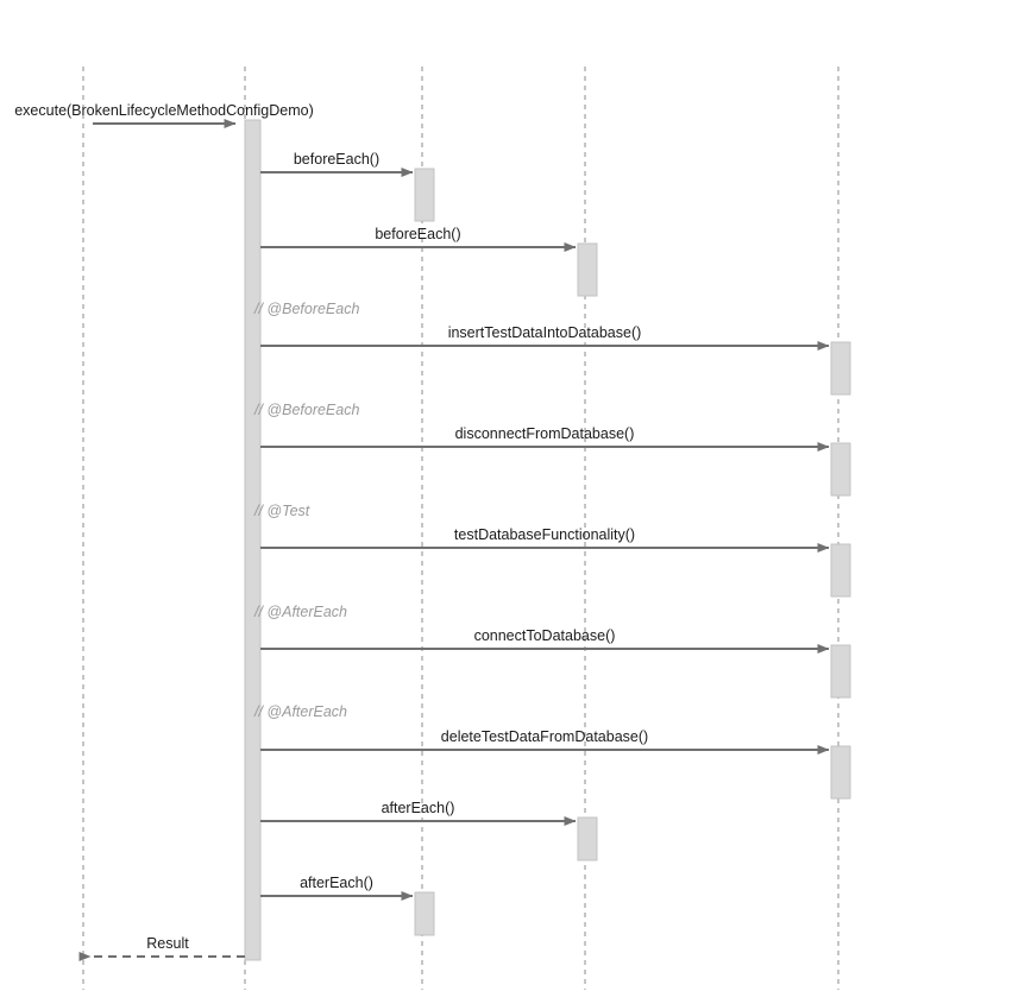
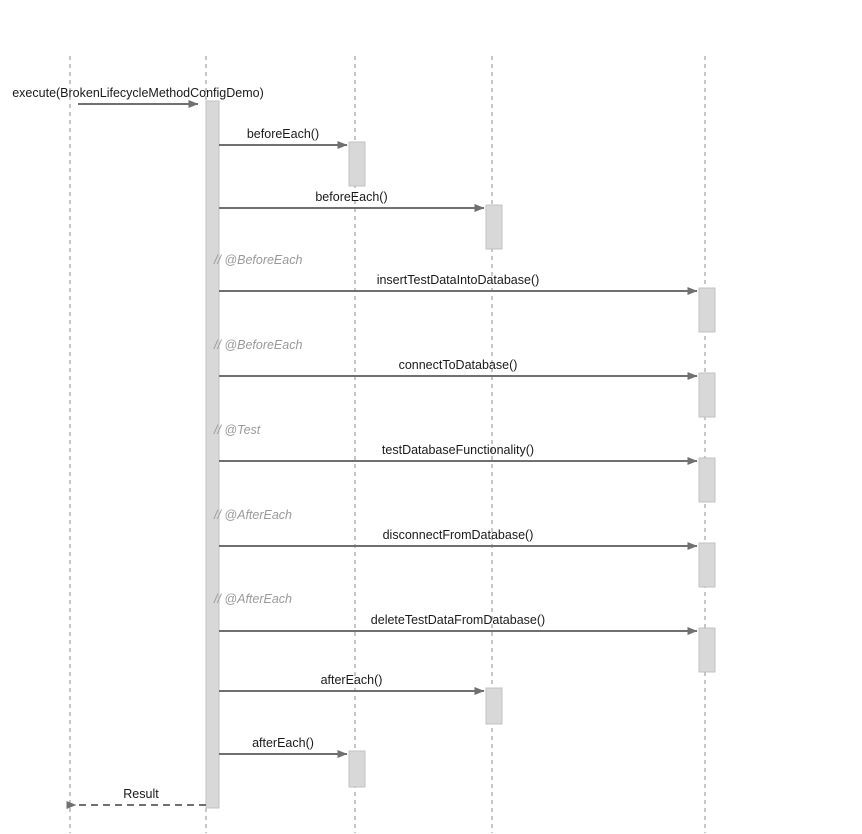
  execute(BrokenLifecycleMethodConfigDemo)
  beforeEach()
  beforeEach()
  insertTestDataIntoDatabase()
- disconnectFromDatabase()
+ connectToDatabase()
  testDatabaseFunctionality()
- connectToDatabase()
+ disconnectFromDatabase()
  deleteTestDataFromDatabase()
  afterEach()
  afterEach()
  Result
  // @BeforeEach
  // @BeforeEach
  // @Test
  // @AfterEach
  // @AfterEach
